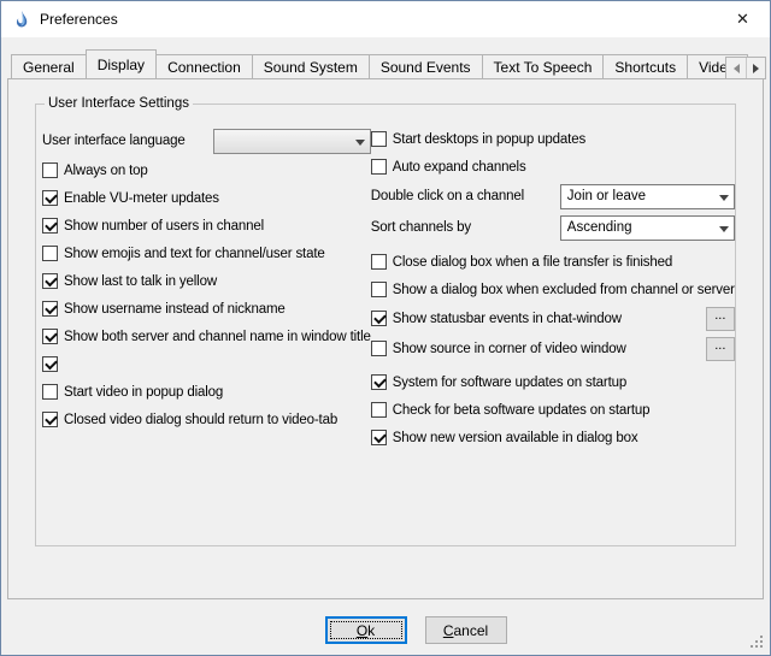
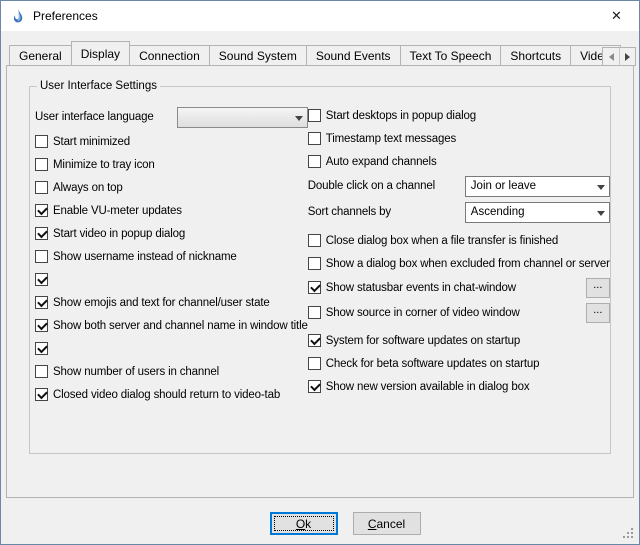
  Preferences
  ✕
  General
  Display
  Connection
  Sound System
  Sound Events
  Text To Speech
  Shortcuts
  Vide
  User Interface Settings
  User interface language
+ Start minimized
+ Minimize to tray icon
  Always on top
  Enable VU-meter updates
- Show number of users in channel
+ Start video in popup dialog
- Show emojis and text for channel/user state
+ Show username instead of nickname
- Show last to talk in yellow
- Show username instead of nickname
+ Show emojis and text for channel/user state
  Show both server and channel name in window title
- Start video in popup dialog
+ Show number of users in channel
  Closed video dialog should return to video-tab
- Start desktops in popup updates
+ Start desktops in popup dialog
+ Timestamp text messages
  Auto expand channels
  Double click on a channel
  Join or leave
  Sort channels by
  Ascending
  Close dialog box when a file transfer is finished
  Show a dialog box when excluded from channel or server
  Show statusbar events in chat-window
  ...
  Show source in corner of video window
  ...
  System for software updates on startup
  Check for beta software updates on startup
  Show new version available in dialog box
  Ok
  Cancel
